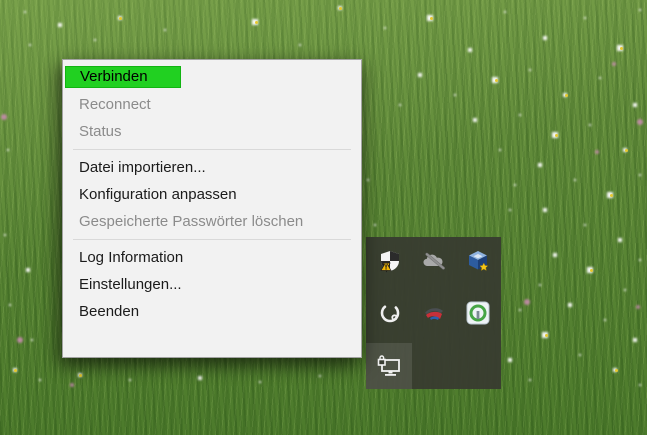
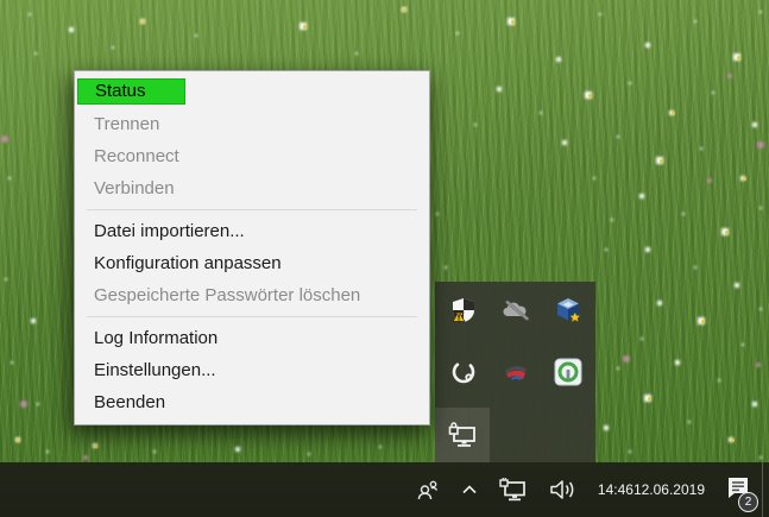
- Verbinden
+ Status
+ Trennen
  Reconnect
- Status
+ Verbinden
  Datei importieren...
  Konfiguration anpassen
  Gespeicherte Passwörter löschen
  Log Information
  Einstellungen...
  Beenden
+ 14:46
+ 12.06.2019
+ 2
